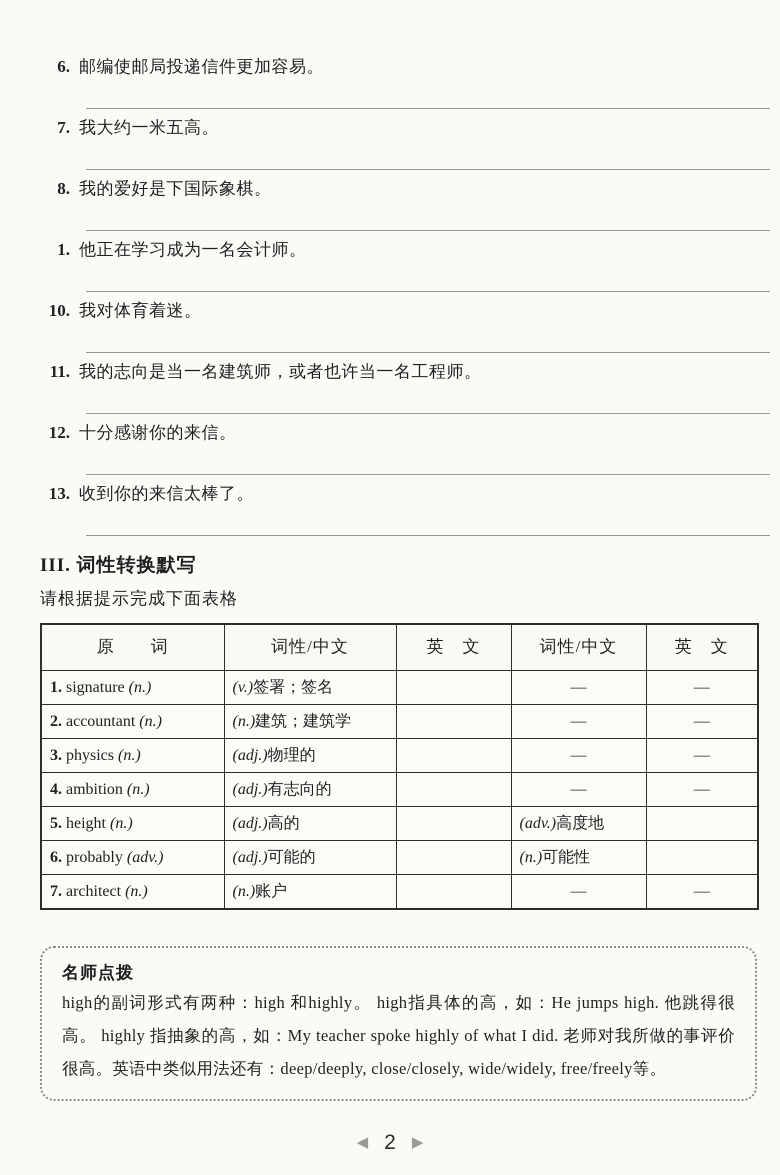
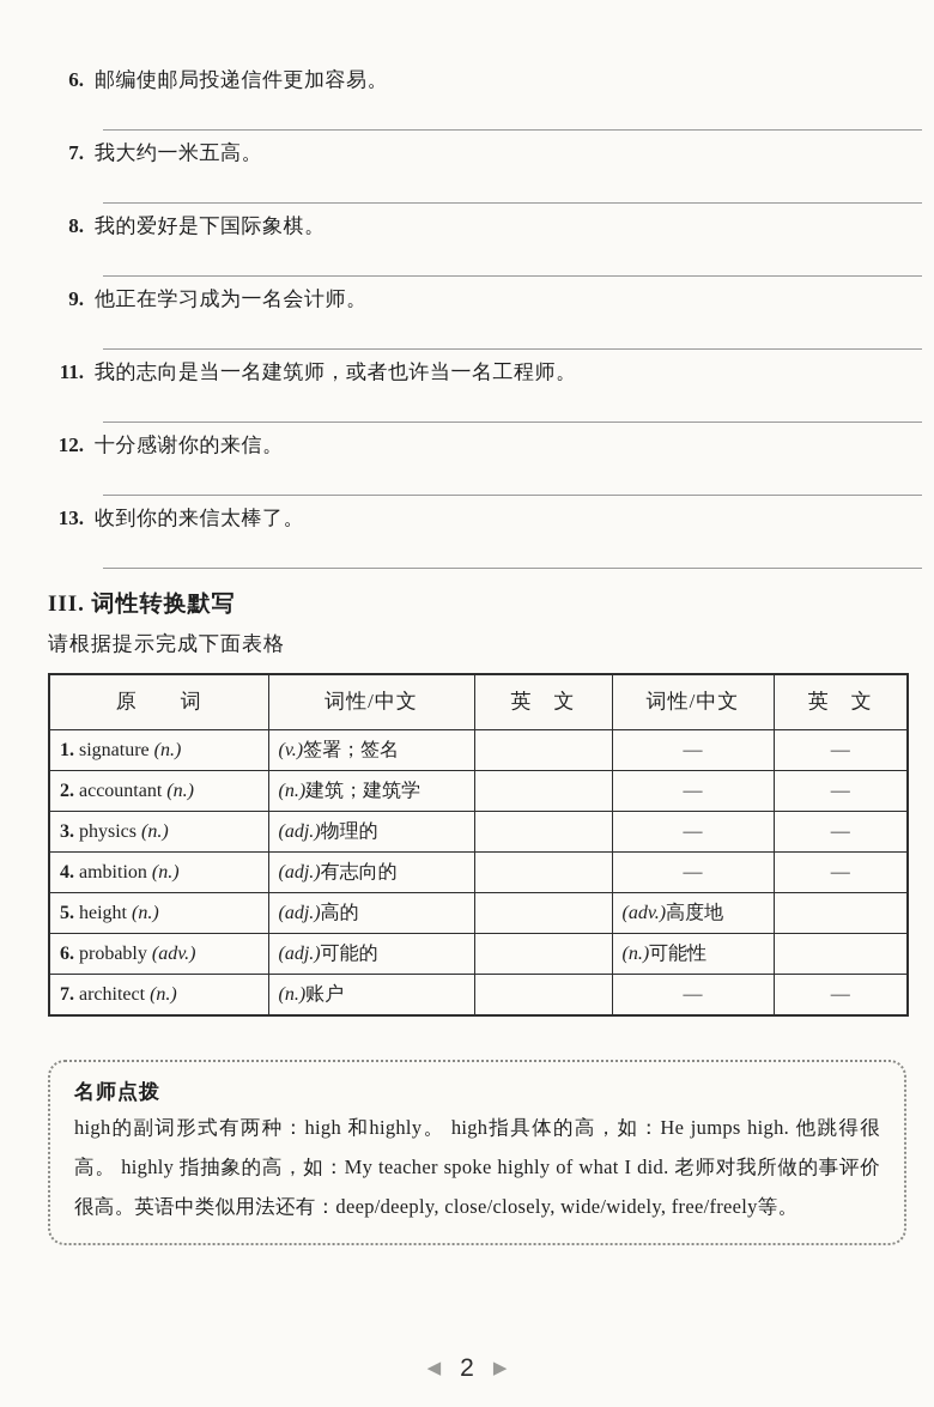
  6.
  邮编使邮局投递信件更加容易。
  7.
  我大约一米五高。
  8.
  我的爱好是下国际象棋。
- 1.
+ 9.
  他正在学习成为一名会计师。
- 10.
- 我对体育着迷。
  11.
  我的志向是当一名建筑师，或者也许当一名工程师。
  12.
  十分感谢你的来信。
  13.
  收到你的来信太棒了。
  III. 词性转换默写
  请根据提示完成下面表格
  原 词	词性/中文	英 文	词性/中文	英 文
  1. signature (n.)	(v.)签署；签名		—	—
  2. accountant (n.)	(n.)建筑；建筑学		—	—
  3. physics (n.)	(adj.)物理的		—	—
  4. ambition (n.)	(adj.)有志向的		—	—
  5. height (n.)	(adj.)高的		(adv.)高度地
  6. probably (adv.)	(adj.)可能的		(n.)可能性
  7. architect (n.)	(n.)账户		—	—
  名师点拨
  high的副词形式有两种：high 和highly。 high指具体的高，如：He jumps high. 他跳得很高。 highly 指抽象的高，如：My teacher spoke highly of what I did. 老师对我所做的事评价很高。英语中类似用法还有：deep/deeply, close/closely, wide/widely, free/freely等。
  ◀ 2 ▶
